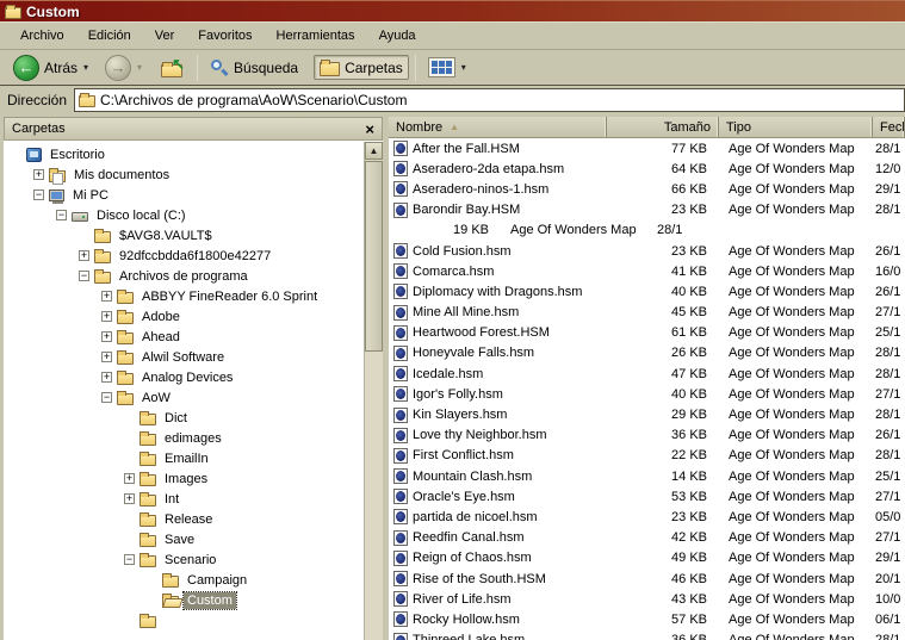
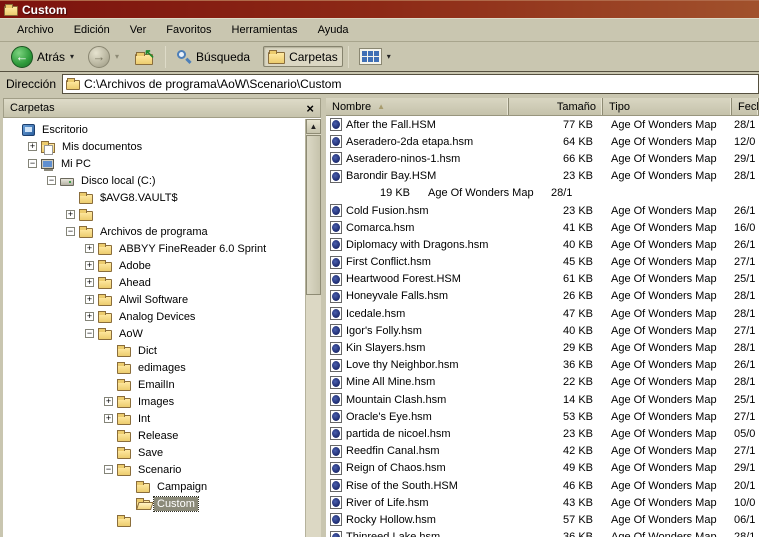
  Custom
  Archivo
  Edición
  Ver
  Favoritos
  Herramientas
  Ayuda
  ←
  Atrás
  ▾
  →
  ▾
  ↖
  Búsqueda
  Carpetas
  ▾
  Dirección
  C:\Archivos de programa\AoW\Scenario\Custom
  Carpetas
  ×
  Escritorio
  +
  Mis documentos
  −
  Mi PC
  −
  Disco local (C:)
  $AVG8.VAULT$
  +
- 92dfccbdda6f1800e42277
  −
  Archivos de programa
  +
  ABBYY FineReader 6.0 Sprint
  +
  Adobe
  +
  Ahead
  +
  Alwil Software
  +
  Analog Devices
  −
  AoW
  Dict
  edimages
  EmailIn
  +
  Images
  +
  Int
  Release
  Save
  −
  Scenario
  Campaign
  Custom
  ▲
  Nombre
  ▲
  Tamaño
  Tipo
  Fec
  After the Fall.HSM
  77 KB
  Age Of Wonders Map
  28/1
  Aseradero-2da etapa.hsm
  64 KB
  Age Of Wonders Map
  12/0
  Aseradero-ninos-1.hsm
  66 KB
  Age Of Wonders Map
  29/1
  Barondir Bay.HSM
  23 KB
  Age Of Wonders Map
  28/1
  19 KB
  Age Of Wonders Map
  28/1
  Cold Fusion.hsm
  23 KB
  Age Of Wonders Map
  26/1
  Comarca.hsm
  41 KB
  Age Of Wonders Map
  16/0
  Diplomacy with Dragons.hsm
  40 KB
  Age Of Wonders Map
  26/1
- Mine All Mine.hsm
+ First Conflict.hsm
  45 KB
  Age Of Wonders Map
  27/1
  Heartwood Forest.HSM
  61 KB
  Age Of Wonders Map
  25/1
  Honeyvale Falls.hsm
  26 KB
  Age Of Wonders Map
  28/1
  Icedale.hsm
  47 KB
  Age Of Wonders Map
  28/1
  Igor's Folly.hsm
  40 KB
  Age Of Wonders Map
  27/1
  Kin Slayers.hsm
  29 KB
  Age Of Wonders Map
  28/1
  Love thy Neighbor.hsm
  36 KB
  Age Of Wonders Map
  26/1
- First Conflict.hsm
+ Mine All Mine.hsm
  22 KB
  Age Of Wonders Map
  28/1
  Mountain Clash.hsm
  14 KB
  Age Of Wonders Map
  25/1
  Oracle's Eye.hsm
  53 KB
  Age Of Wonders Map
  27/1
  partida de nicoel.hsm
  23 KB
  Age Of Wonders Map
  05/0
  Reedfin Canal.hsm
  42 KB
  Age Of Wonders Map
  27/1
  Reign of Chaos.hsm
  49 KB
  Age Of Wonders Map
  29/1
  Rise of the South.HSM
  46 KB
  Age Of Wonders Map
  20/1
  River of Life.hsm
  43 KB
  Age Of Wonders Map
  10/0
  Rocky Hollow.hsm
  57 KB
  Age Of Wonders Map
  06/1
